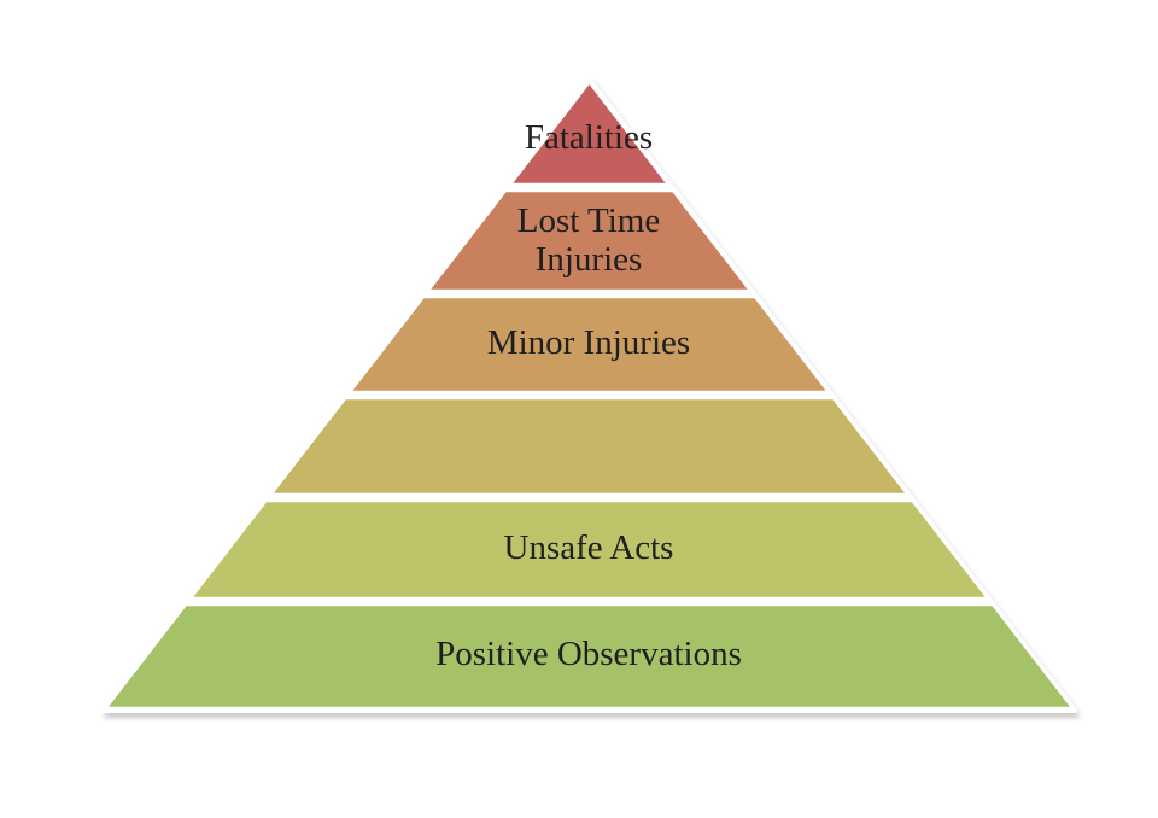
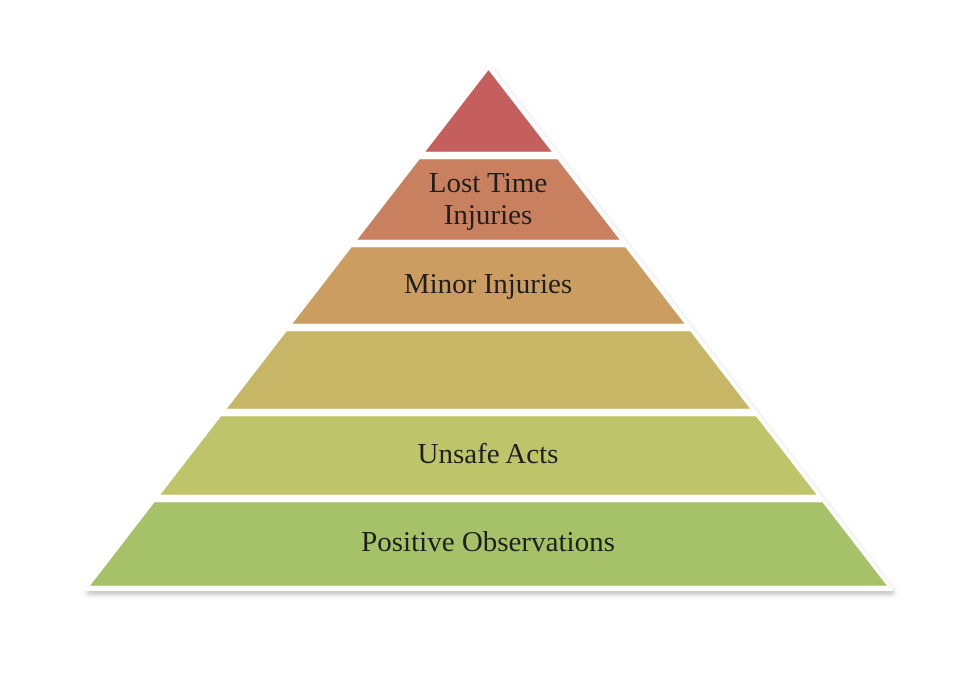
- Fatalities
  Lost Time Injuries
  Minor Injuries
  Unsafe Acts
  Positive Observations
